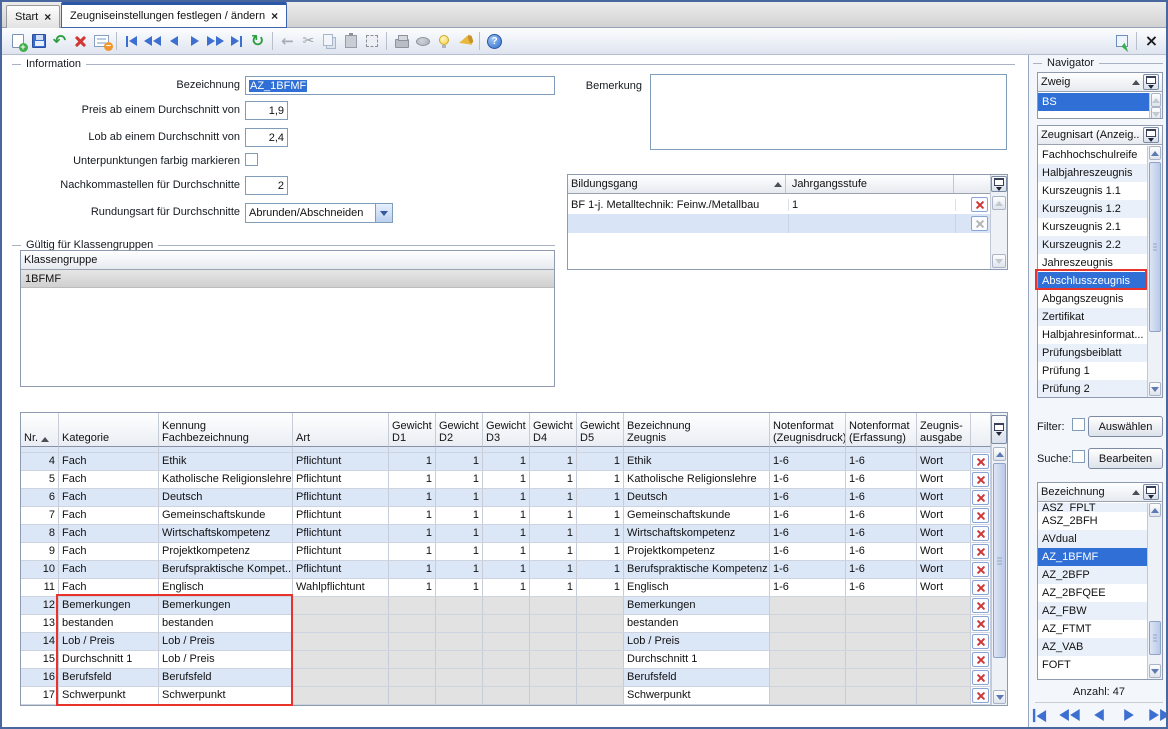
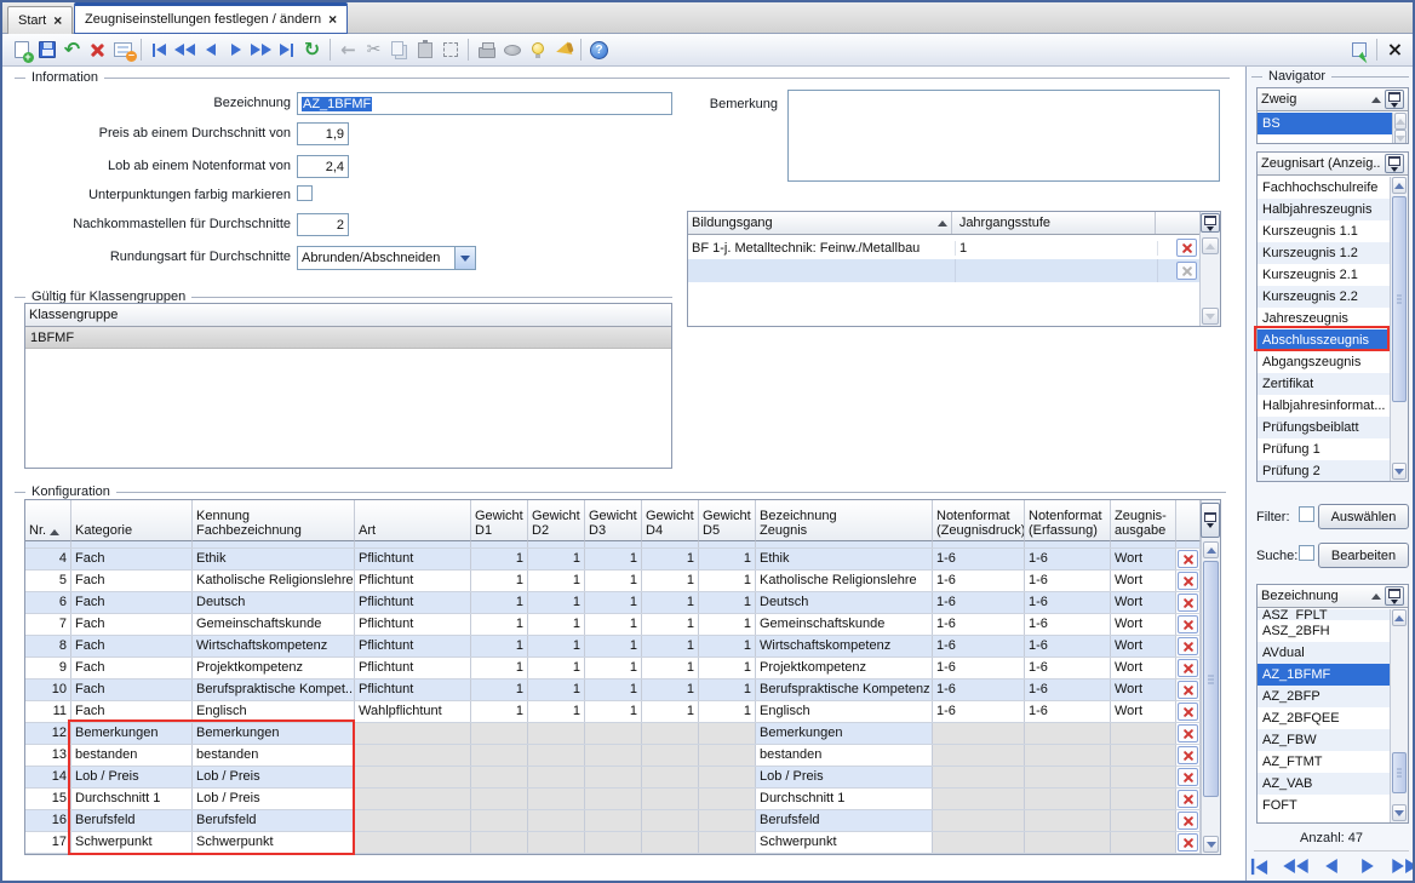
  Start
  ×
  Zeugniseinstellungen festlegen / ändern
  ×
  ↶
  ↻
  ←
  ✂
  ×
  Information
  Bezeichnung
  AZ_1BFMF
  Preis ab einem Durchschnitt von
  1,9
- Lob ab einem Durchschnitt von
+ Lob ab einem Notenformat von
  2,4
  Unterpunktungen farbig markieren
  Nachkommastellen für Durchschnitte
  2
  Rundungsart für Durchschnitte
  Abrunden/Abschneiden
  Bemerkung
  Bildungsgang
  Jahrgangsstufe
  BF 1-j. Metalltechnik: Feinw./Metallbau
  1
  Gültig für Klassengruppen
  Klassengruppe
  1BFMF
+ Konfiguration
  Nr.
  Kategorie
  Kennung
  Fachbezeichnung
  Art
  Gewicht
  D1
  Gewicht
  D2
  Gewicht
  D3
  Gewicht
  D4
  Gewicht
  D5
  Bezeichnung
  Zeugnis
  Notenformat
  (Zeugnisdruck)
  Notenformat
  (Erfassung)
  Zeugnis-
  ausgabe
  4
  Fach
  Ethik
  Pflichtunt
  1
  1
  1
  1
  1
  Ethik
  1-6
  1-6
  Wort
  5
  Fach
  Katholische Religionslehre
  Pflichtunt
  1
  1
  1
  1
  1
  Katholische Religionslehre
  1-6
  1-6
  Wort
  6
  Fach
  Deutsch
  Pflichtunt
  1
  1
  1
  1
  1
  Deutsch
  1-6
  1-6
  Wort
  7
  Fach
  Gemeinschaftskunde
  Pflichtunt
  1
  1
  1
  1
  1
  Gemeinschaftskunde
  1-6
  1-6
  Wort
  8
  Fach
  Wirtschaftskompetenz
  Pflichtunt
  1
  1
  1
  1
  1
  Wirtschaftskompetenz
  1-6
  1-6
  Wort
  9
  Fach
  Projektkompetenz
  Pflichtunt
  1
  1
  1
  1
  1
  Projektkompetenz
  1-6
  1-6
  Wort
  10
  Fach
  Berufspraktische Kompet..
  Pflichtunt
  1
  1
  1
  1
  1
  Berufspraktische Kompetenz
  1-6
  1-6
  Wort
  11
  Fach
  Englisch
  Wahlpflichtunt
  1
  1
  1
  1
  1
  Englisch
  1-6
  1-6
  Wort
  12
  Bemerkungen
  Bemerkungen
  Bemerkungen
  13
  bestanden
  bestanden
  bestanden
  14
  Lob / Preis
  Lob / Preis
  Lob / Preis
  15
  Durchschnitt 1
  Lob / Preis
  Durchschnitt 1
  16
  Berufsfeld
  Berufsfeld
  Berufsfeld
  17
  Schwerpunkt
  Schwerpunkt
  Schwerpunkt
  Navigator
  Zweig
  BS
  Zeugnisart (Anzeig..
  Fachhochschulreife
  Halbjahreszeugnis
  Kurszeugnis 1.1
  Kurszeugnis 1.2
  Kurszeugnis 2.1
  Kurszeugnis 2.2
  Jahreszeugnis
  Abschlusszeugnis
  Abgangszeugnis
  Zertifikat
  Halbjahresinformat...
  Prüfungsbeiblatt
  Prüfung 1
  Prüfung 2
  Filter:
  Auswählen
  Suche:
  Bearbeiten
  Bezeichnung
  ASZ_FPLT
  ASZ_2BFH
  AVdual
  AZ_1BFMF
  AZ_2BFP
  AZ_2BFQEE
  AZ_FBW
  AZ_FTMT
  AZ_VAB
  FOFT
  Anzahl: 47
